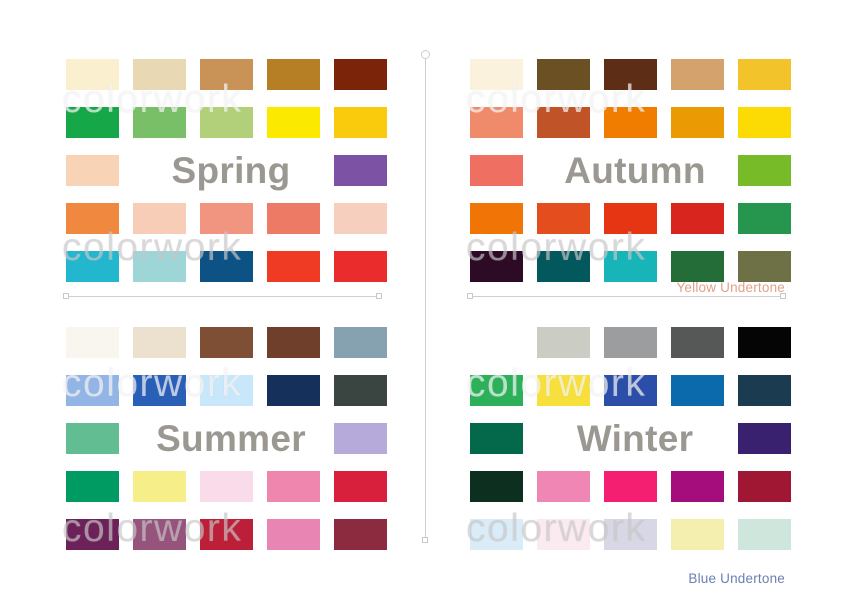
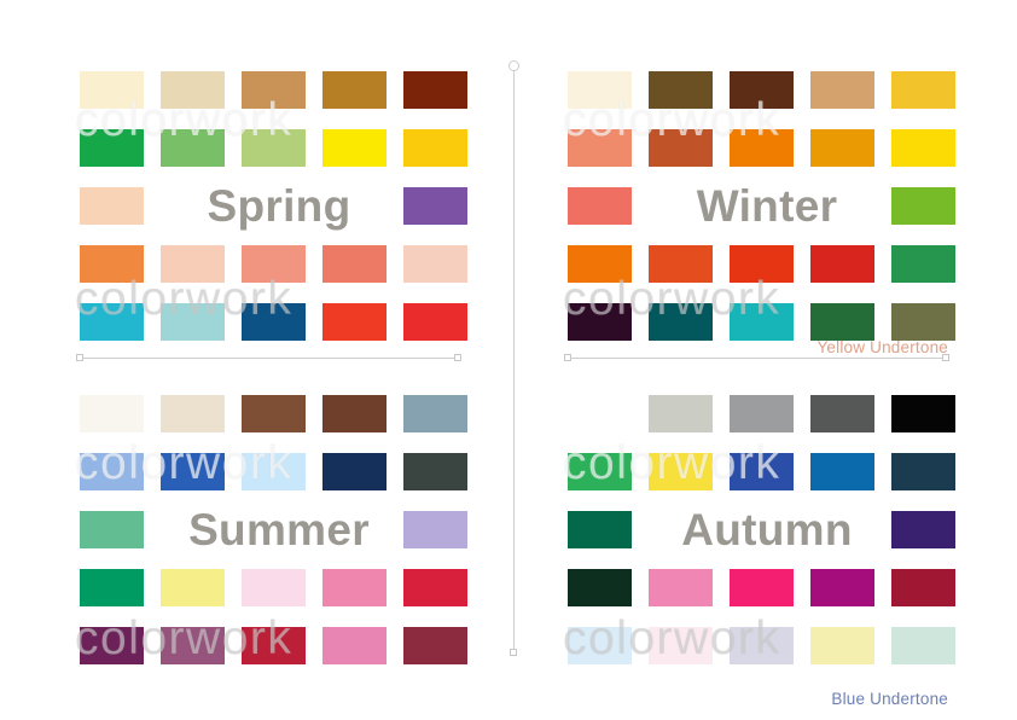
  Spring
- Autumn
+ Winter
  Summer
- Winter
+ Autumn
  colorwork
  colorwork
  colorwork
  colorwork
  colorwork
  colorwork
  colorwork
  colorwork
  Yellow Undertone
  Blue Undertone
